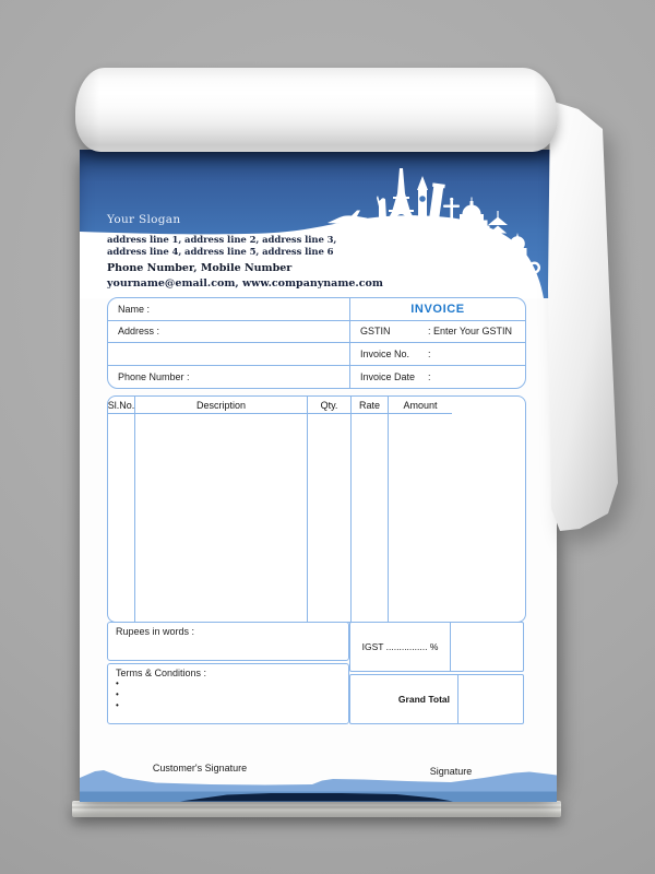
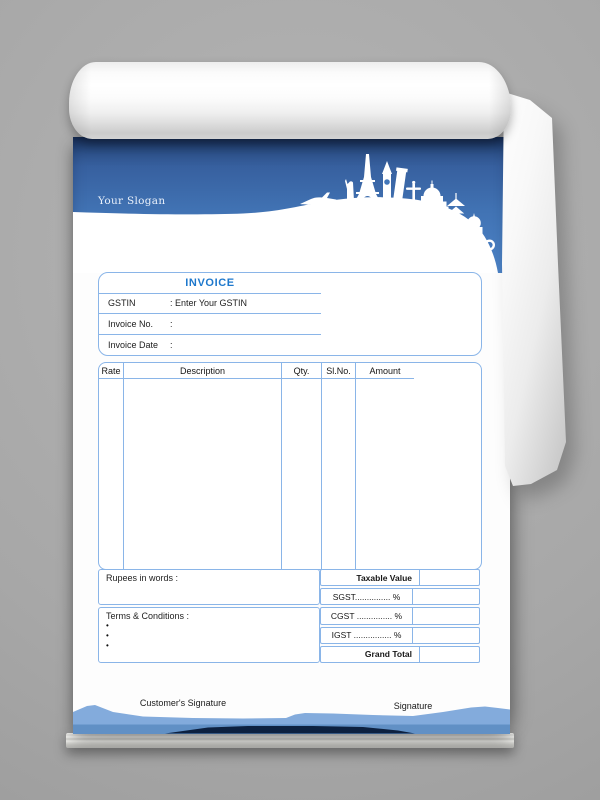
  Your Slogan
- address line 1, address line 2, address line 3,
- address line 4, address line 5, address line 6
- Phone Number, Mobile Number
- yourname@email.com, www.companyname.com
- Name :
- Address :
- Phone Number :
  INVOICE
  GSTIN
  : Enter Your GSTIN
  Invoice No.
  :
  Invoice Date
  :
- Sl.No.
+ Rate
  Description
  Qty.
- Rate
+ Sl.No.
  Amount
  Rupees in words :
  Terms & Conditions :
  •
  •
  •
+ Taxable Value
+ SGST............... %
+ CGST ............... %
  IGST ................ %
  Grand Total
  Customer's Signature
  Signature
